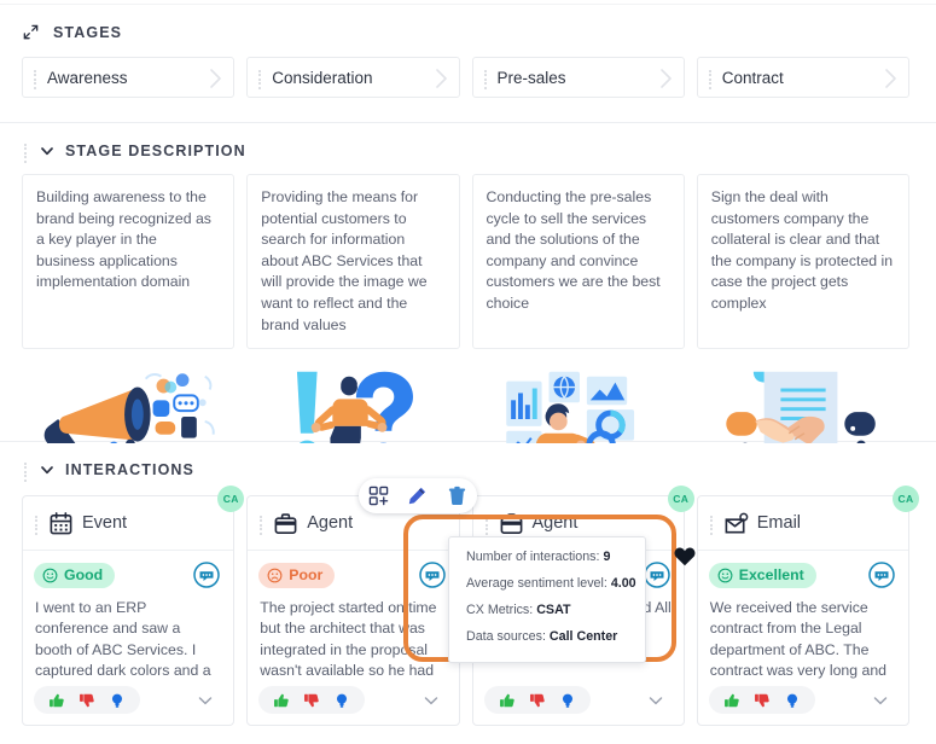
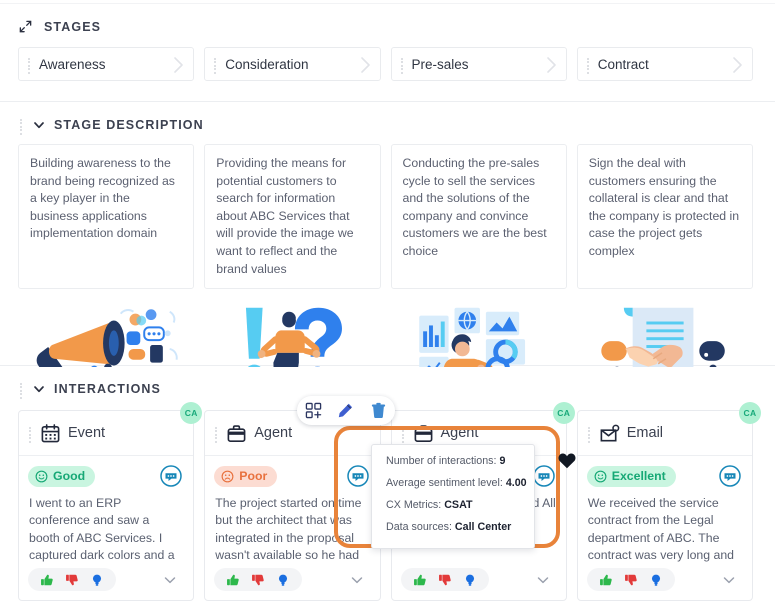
  STAGES
  Awareness
  Consideration
  Pre-sales
  Contract
  STAGE DESCRIPTION
  Building awareness to the brand being recognized as a key player in the business applications implementation domain
  Providing the means for potential customers to search for information about ABC Services that will provide the image we want to reflect and the brand values
  Conducting the pre-sales cycle to sell the services and the solutions of the company and convince customers we are the best choice
- Sign the deal with customers company the collateral is clear and that the company is protected in case the project gets complex
+ Sign the deal with customers ensuring the collateral is clear and that the company is protected in case the project gets complex
  INTERACTIONS
  CA
  Event
  Good
  I went to an ERP conference and saw a booth of ABC Services. I captured dark colors and a
  Agent
  Poor
  The project started on time but the architect that was integrated in the proposal wasn't available so he had
  CA
  Agent
  CA
  Email
  Excellent
  We received the service contract from the Legal department of ABC. The contract was very long and
  Number of interactions: 9
  Average sentiment level: 4.00
  CX Metrics: CSAT
  Data sources: Call Center
